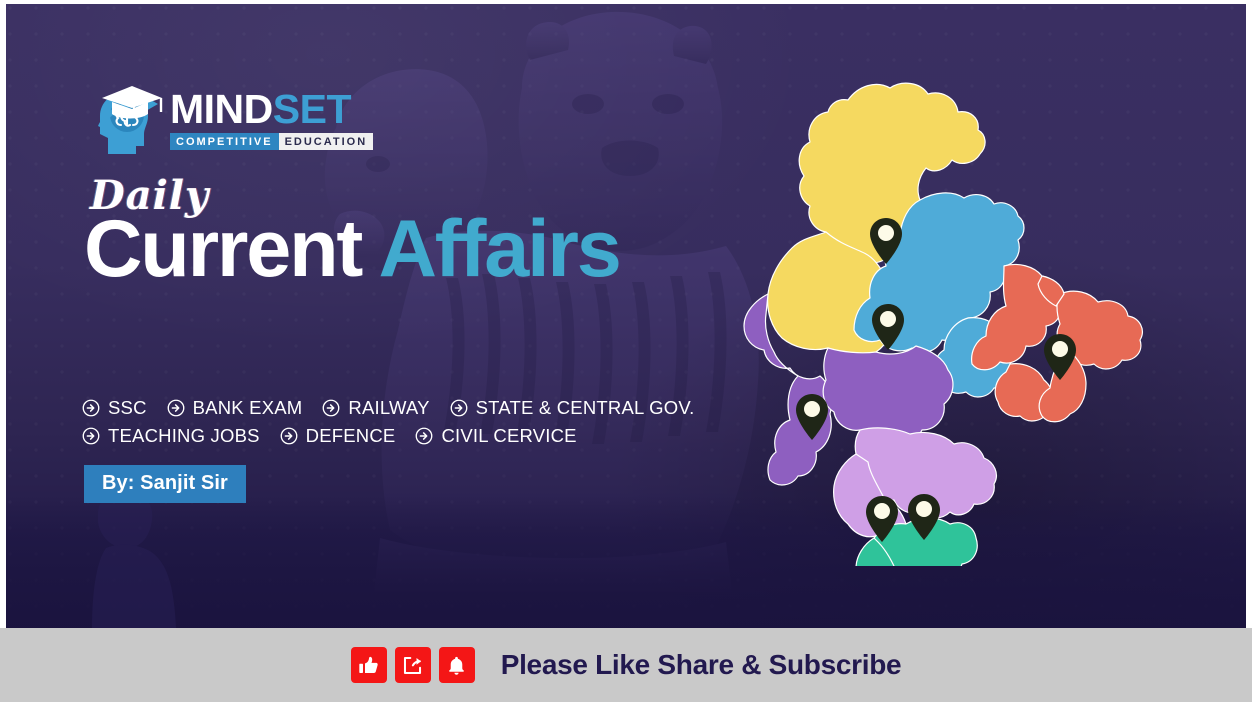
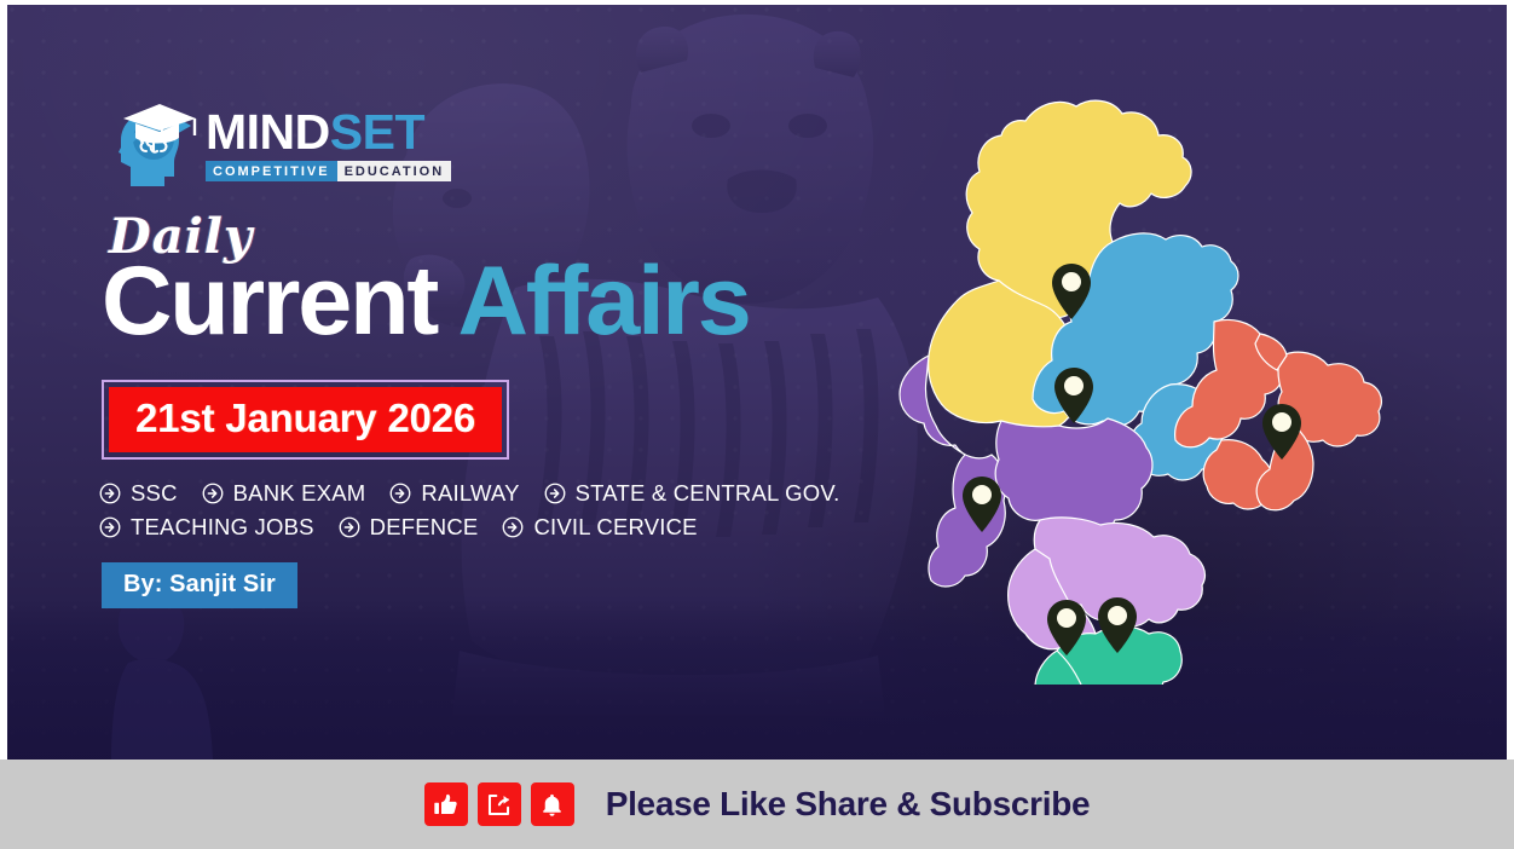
  MINDSET
  COMPETITIVE
  EDUCATION
  Daily
  Current Affairs
+ 21st January 2026
  SSC
  BANK EXAM
  RAILWAY
  STATE & CENTRAL GOV.
  TEACHING JOBS
  DEFENCE
  CIVIL CERVICE
  By: Sanjit Sir
  Please Like Share & Subscribe
